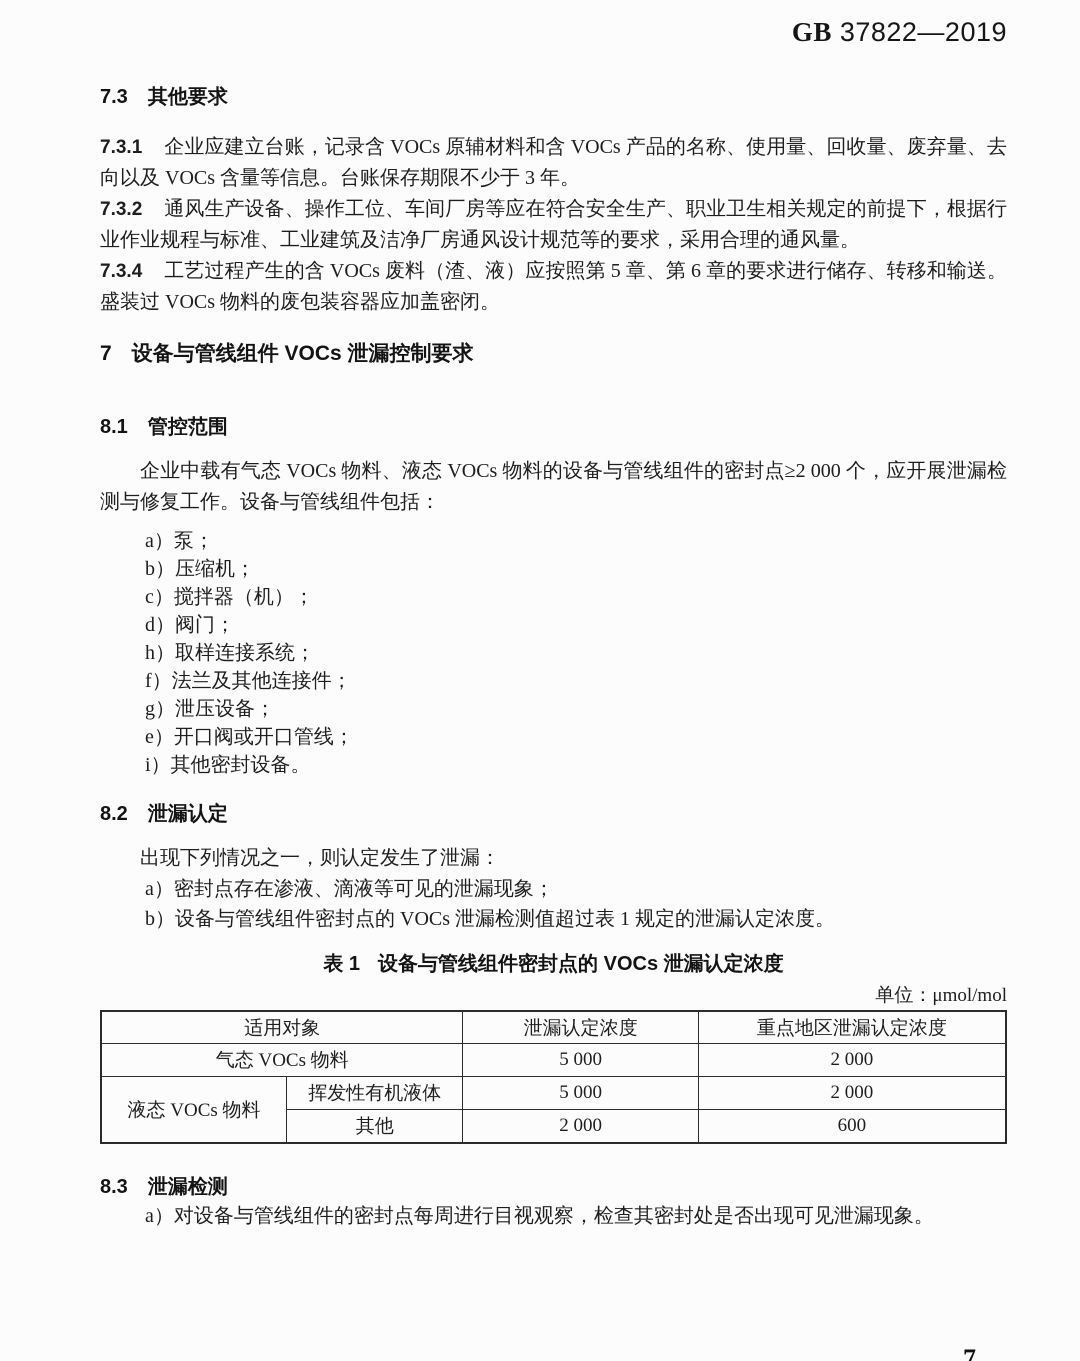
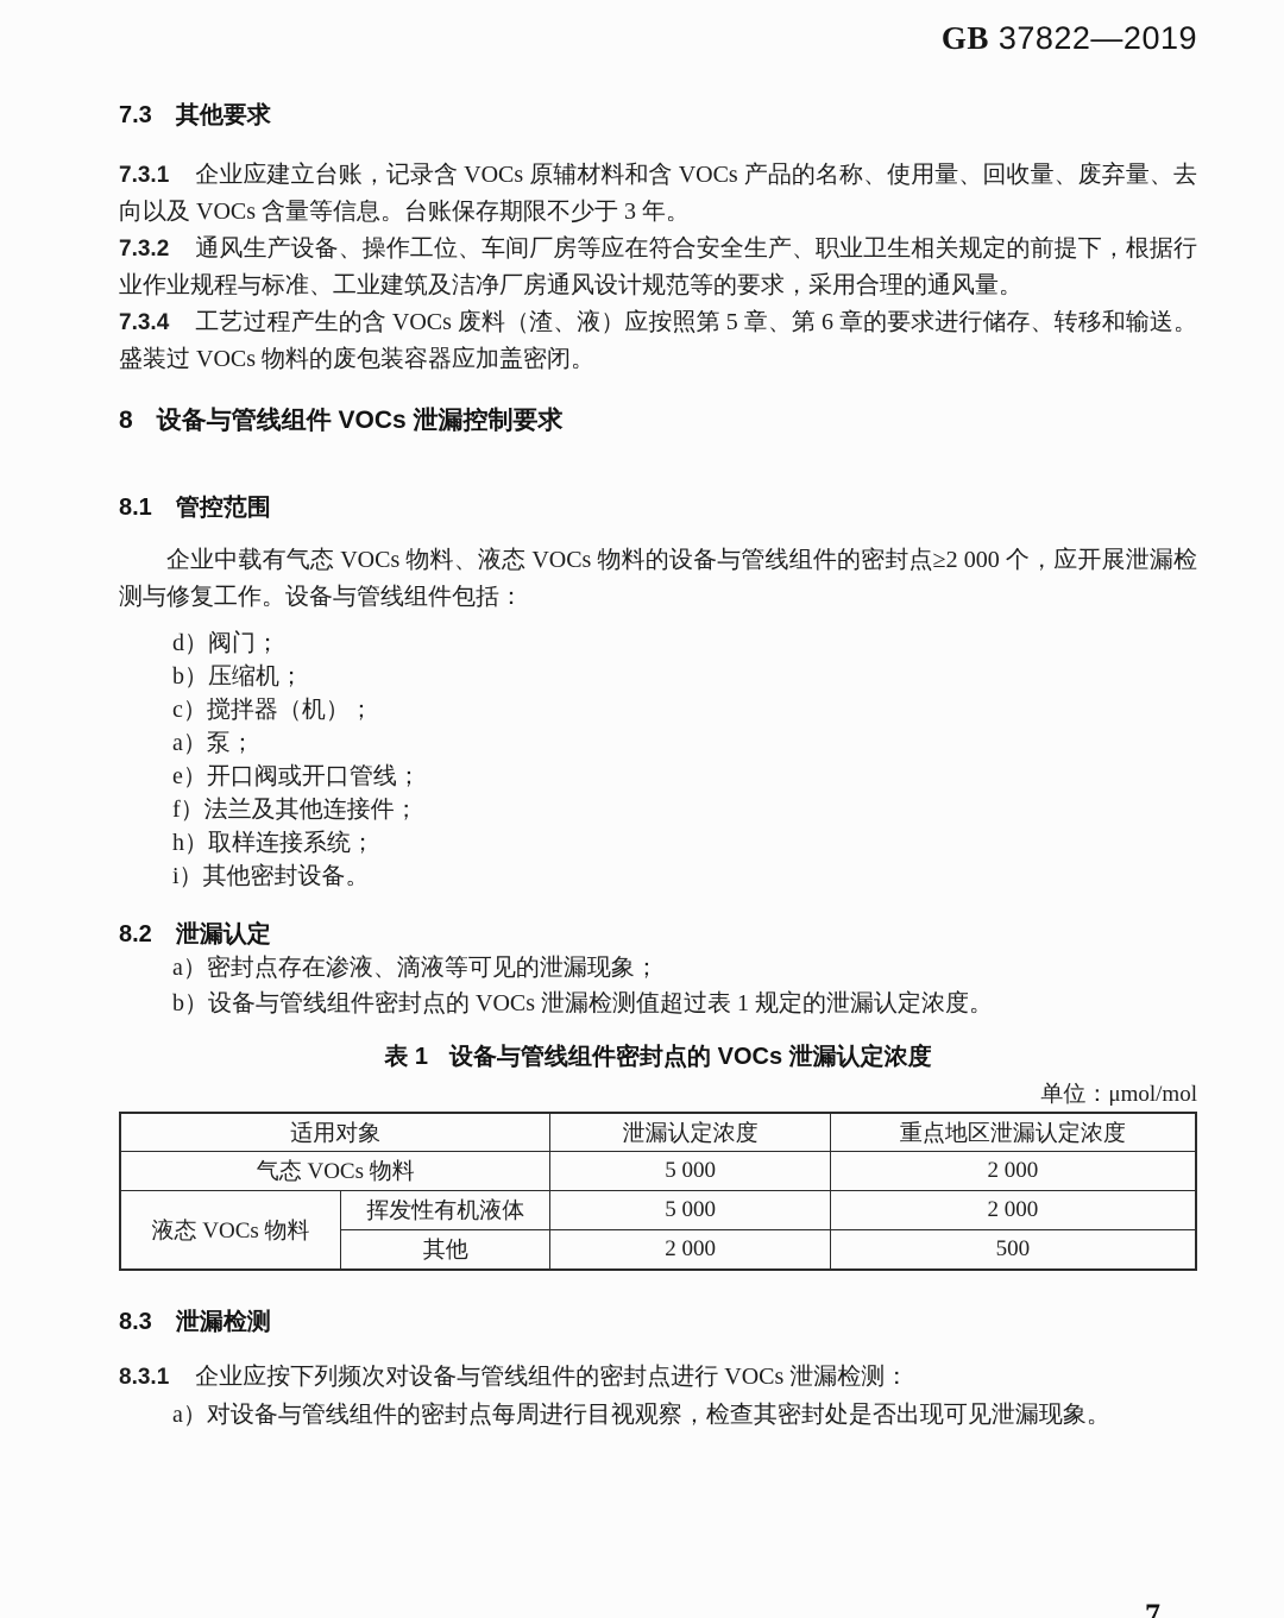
  GB 37822—2019
  7.3 其他要求
  7.3.1 企业应建立台账，记录含 VOCs 原辅材料和含 VOCs 产品的名称、使用量、回收量、废弃量、去向以及 VOCs 含量等信息。台账保存期限不少于 3 年。
  7.3.2 通风生产设备、操作工位、车间厂房等应在符合安全生产、职业卫生相关规定的前提下，根据行业作业规程与标准、工业建筑及洁净厂房通风设计规范等的要求，采用合理的通风量。
  7.3.4 工艺过程产生的含 VOCs 废料（渣、液）应按照第 5 章、第 6 章的要求进行储存、转移和输送。盛装过 VOCs 物料的废包装容器应加盖密闭。
- 7 设备与管线组件 VOCs 泄漏控制要求
+ 8 设备与管线组件 VOCs 泄漏控制要求
  8.1 管控范围
  企业中载有气态 VOCs 物料、液态 VOCs 物料的设备与管线组件的密封点≥2 000 个，应开展泄漏检测与修复工作。设备与管线组件包括：
- a）泵；
+ d）阀门；
  b）压缩机；
  c）搅拌器（机）；
- d）阀门；
+ a）泵；
- h）取样连接系统；
+ e）开口阀或开口管线；
  f）法兰及其他连接件；
- g）泄压设备；
- e）开口阀或开口管线；
+ h）取样连接系统；
  i）其他密封设备。
  8.2 泄漏认定
- 出现下列情况之一，则认定发生了泄漏：
  a）密封点存在渗液、滴液等可见的泄漏现象；
  b）设备与管线组件密封点的 VOCs 泄漏检测值超过表 1 规定的泄漏认定浓度。
  表 1 设备与管线组件密封点的 VOCs 泄漏认定浓度
  单位：μmol/mol
  适用对象	泄漏认定浓度	重点地区泄漏认定浓度
  气态 VOCs 物料	5 000	2 000
  液态 VOCs 物料	挥发性有机液体	5 000	2 000
- 其他	2 000	600
+ 其他	2 000	500
  8.3 泄漏检测
+ 8.3.1 企业应按下列频次对设备与管线组件的密封点进行 VOCs 泄漏检测：
  a）对设备与管线组件的密封点每周进行目视观察，检查其密封处是否出现可见泄漏现象。
  7
